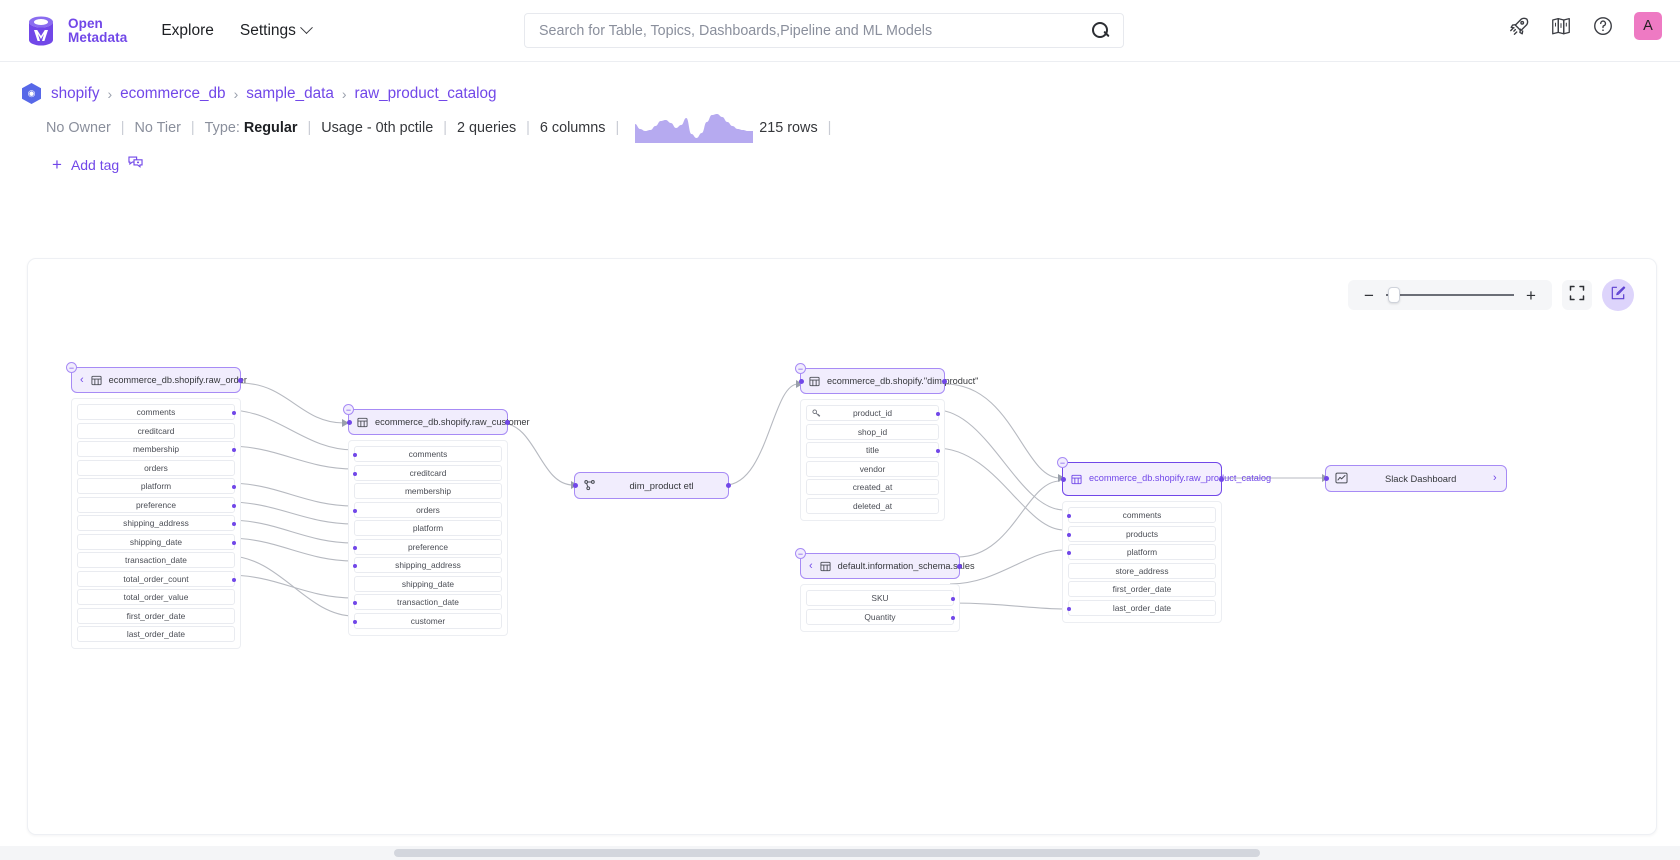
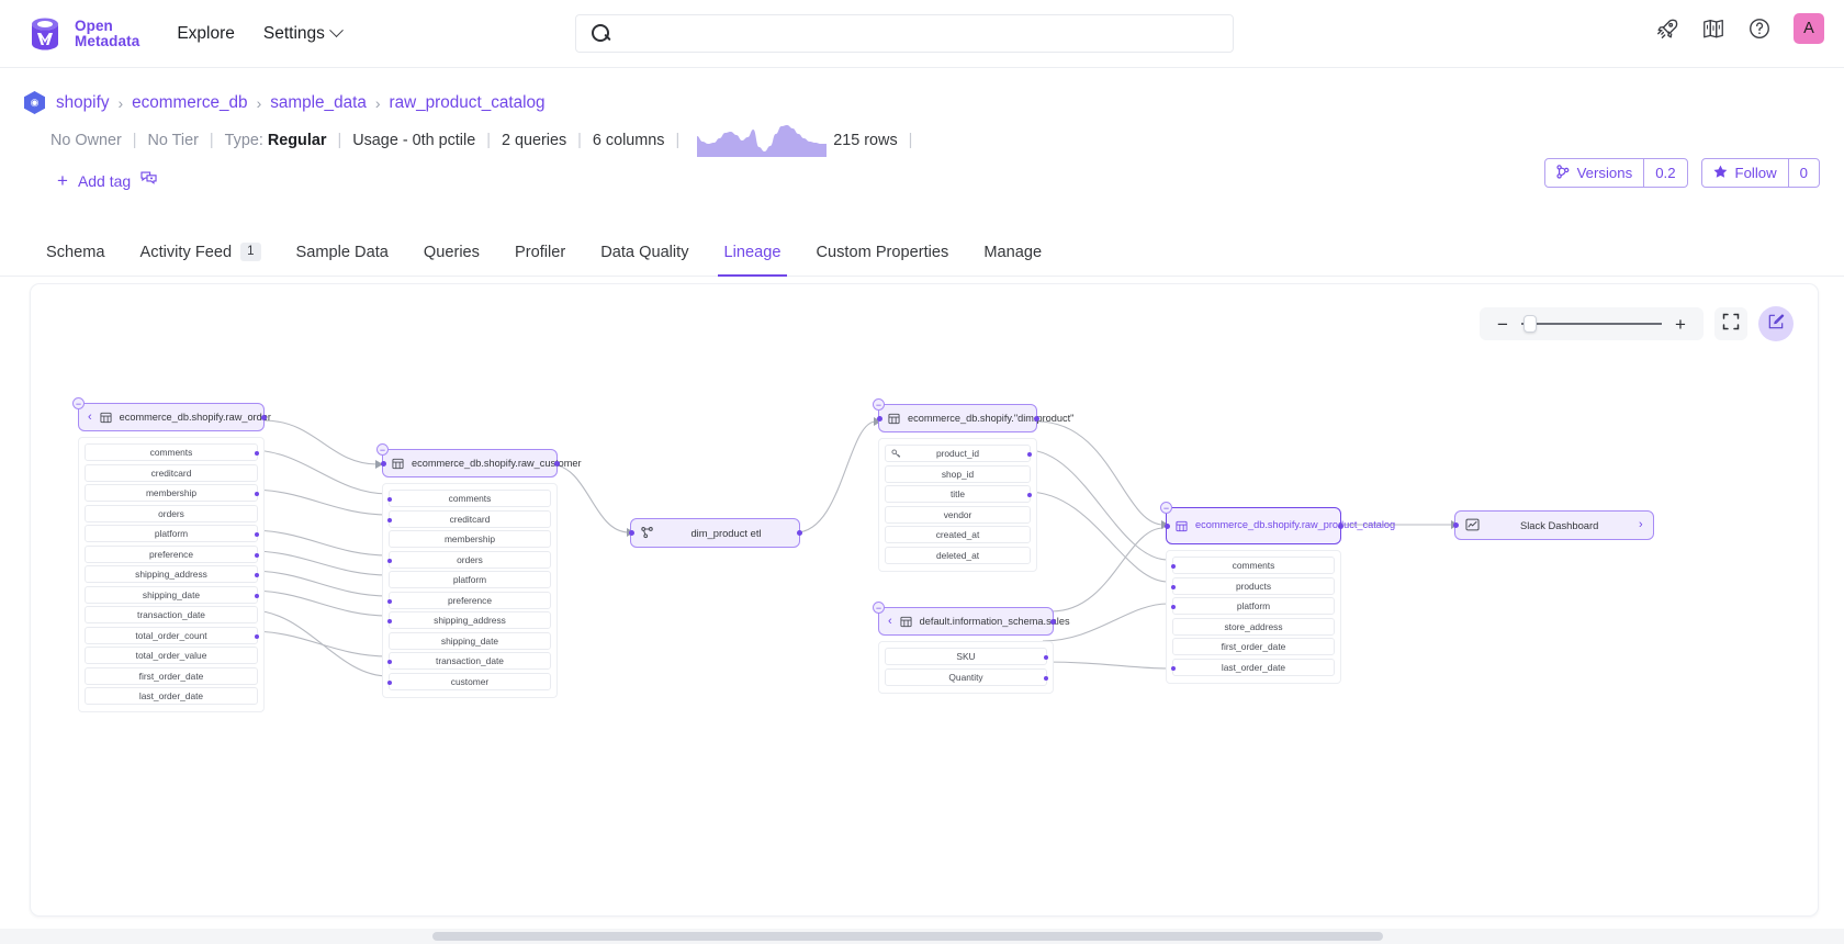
  Open
  Metadata
  Explore
  Settings
- Search for Table, Topics, Dashboards,Pipeline and ML Models
  A
  ◉
  shopify
  ›
  ecommerce_db
  ›
  sample_data
  ›
  raw_product_catalog
  No Owner
  |
  No Tier
  |
  Type:
  Regular
  |
  Usage - 0th pctile
  |
  2 queries
  |
  6 columns
  |
  215 rows
  |
  +
  Add tag
+ Versions
+ 0.2
+ Follow
+ 0
+ Schema
+ Activity Feed
+ 1
+ Sample Data
+ Queries
+ Profiler
+ Data Quality
+ Lineage
+ Custom Properties
+ Manage
  −
  +
  −
  ‹
  ecommerce_db.shopify.raw_ordr
  comments
  creditcard
  membership
  orders
  platform
  preference
  shipping_address
  shipping_date
  transaction_date
  total_order_count
  total_order_value
  first_order_date
  last_order_date
  −
  ecommerce_db.shopify.raw_cusomer
  comments
  creditcard
  membership
  orders
  platform
  preference
  shipping_address
  shipping_date
  transaction_date
  customer
  dim_product etl
  −
  ecommerce_db.shopify."dimproduct"
  product_id
  shop_id
  title
  vendor
  created_at
  deleted_at
  −
  ‹
  default.information_schema.sles
  SKU
  Quantity
  −
  ecommerce_db.shopify.raw_prouct_catalog
  comments
  products
  platform
  store_address
  first_order_date
  last_order_date
  Slack Dashboard
